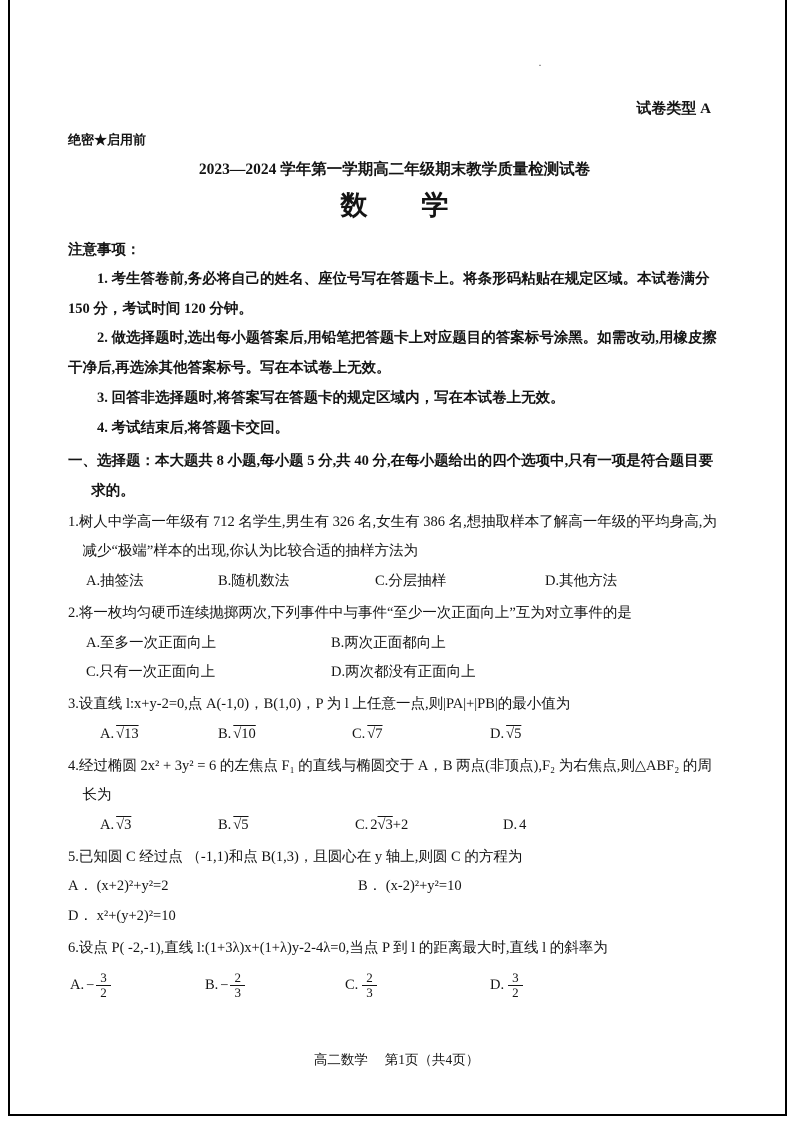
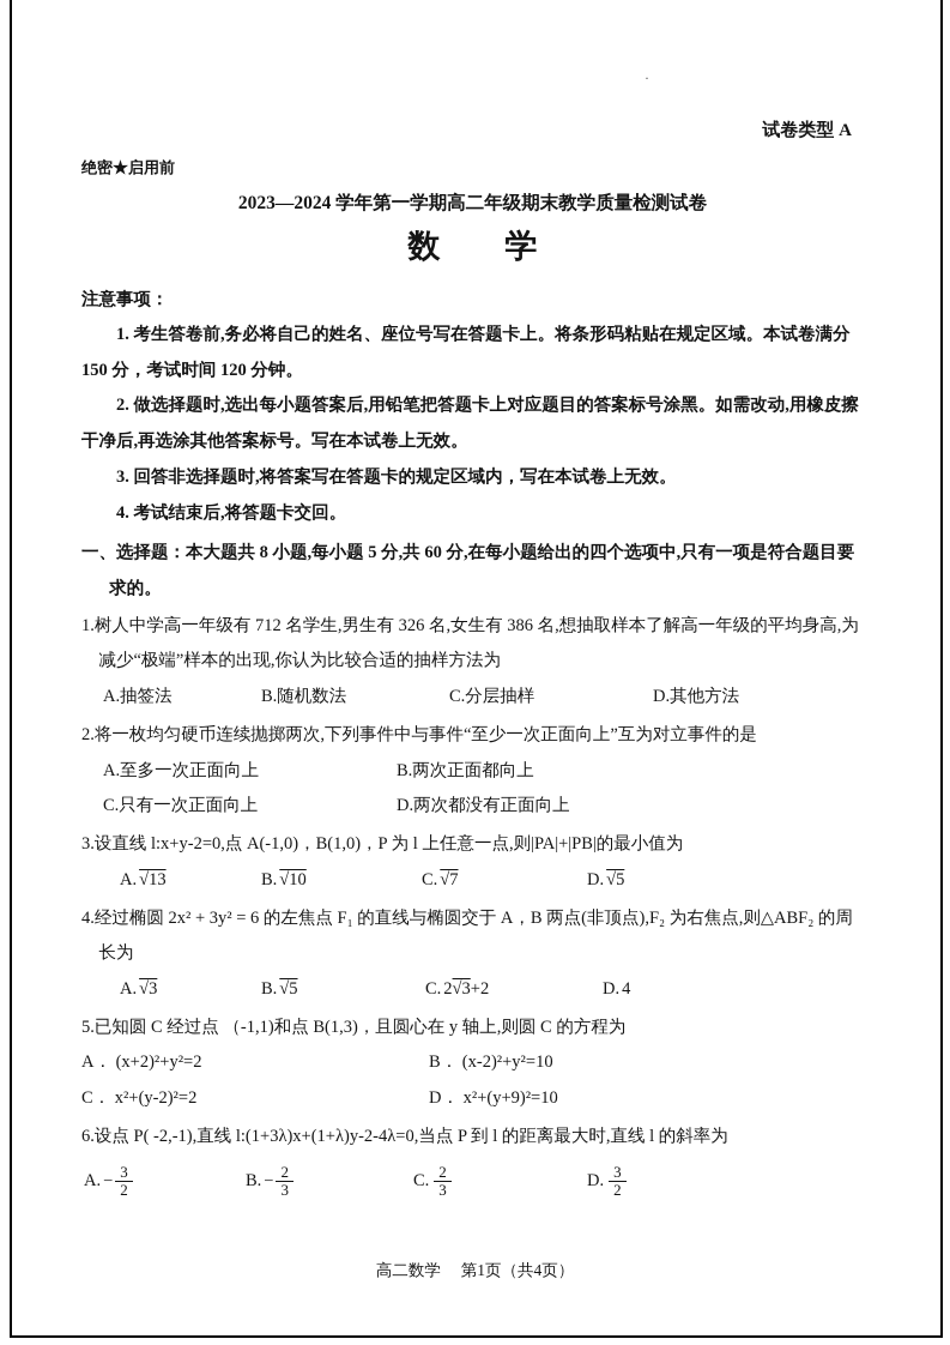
  ·
  试卷类型 A
  绝密★启用前
  2023—2024 学年第一学期高二年级期末教学质量检测试卷
  数 学
  注意事项：
  1. 考生答卷前,务必将自己的姓名、座位号写在答题卡上。将条形码粘贴在规定区域。本试卷满分 150 分，考试时间 120 分钟。
  2. 做选择题时,选出每小题答案后,用铅笔把答题卡上对应题目的答案标号涂黑。如需改动,用橡皮擦干净后,再选涂其他答案标号。写在本试卷上无效。
  3. 回答非选择题时,将答案写在答题卡的规定区域内，写在本试卷上无效。
  4. 考试结束后,将答题卡交回。
- 一、选择题：本大题共 8 小题,每小题 5 分,共 40 分,在每小题给出的四个选项中,只有一项是符合题目要求的。
+ 一、选择题：本大题共 8 小题,每小题 5 分,共 60 分,在每小题给出的四个选项中,只有一项是符合题目要求的。
  1.树人中学高一年级有 712 名学生,男生有 326 名,女生有 386 名,想抽取样本了解高一年级的平均身高,为减少“极端”样本的出现,你认为比较合适的抽样方法为
  A.抽签法
  B.随机数法
  C.分层抽样
  D.其他方法
  2.将一枚均匀硬币连续抛掷两次,下列事件中与事件“至少一次正面向上”互为对立事件的是
  A.至多一次正面向上
  B.两次正面都向上
  C.只有一次正面向上
  D.两次都没有正面向上
  3.设直线 l:x+y-2=0,点 A(-1,0)，B(1,0)，P 为 l 上任意一点,则|PA|+|PB|的最小值为
  A. √13
  B. √10
  C. √7
  D. √5
  4.经过椭圆 2x² + 3y² = 6 的左焦点 F₁ 的直线与椭圆交于 A，B 两点(非顶点),F₂ 为右焦点,则△ABF₂ 的周长为
  A. √3
  B. √5
  C. 2√3+2
  D. 4
  5.已知圆 C 经过点 （-1,1)和点 B(1,3)，且圆心在 y 轴上,则圆 C 的方程为
  A． (x+2)²+y²=2
  B． (x-2)²+y²=10
+ C． x²+(y-2)²=2
- D． x²+(y+2)²=10
+ D． x²+(y+9)²=10
  6.设点 P( -2,-1),直线 l:(1+3λ)x+(1+λ)y-2-4λ=0,当点 P 到 l 的距离最大时,直线 l 的斜率为
  A. −
  3
  2
  B. −
  2
  3
  C.
  2
  3
  D.
  3
  2
  高二数学 第1页（共4页）
